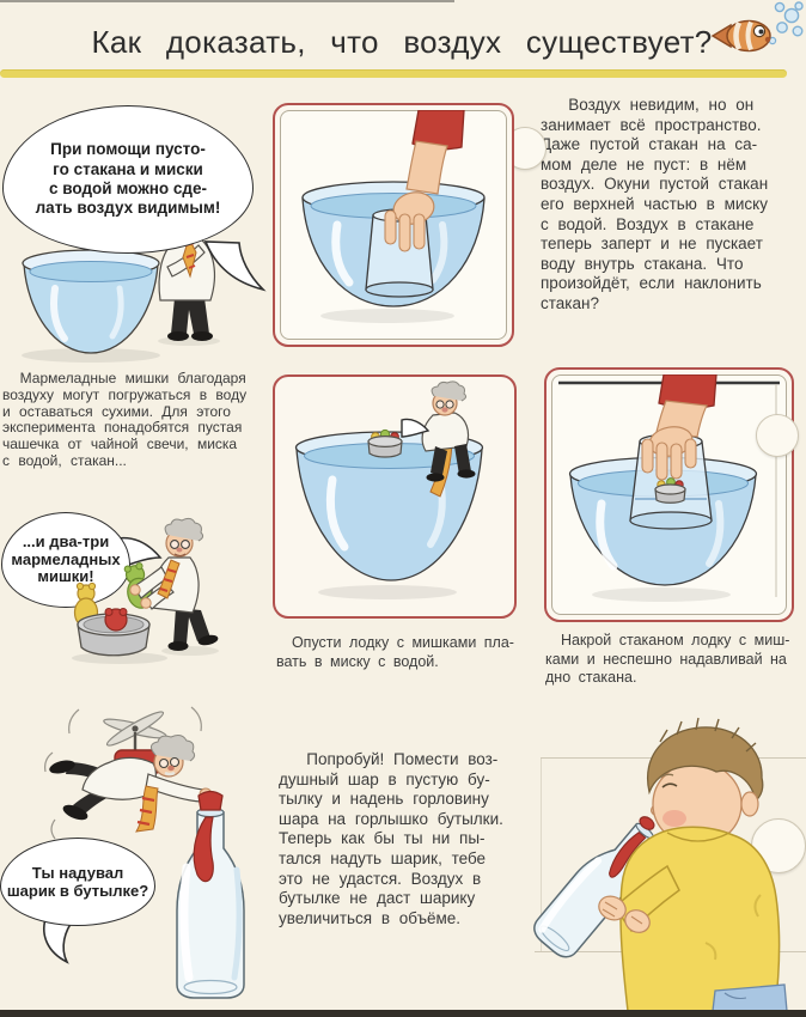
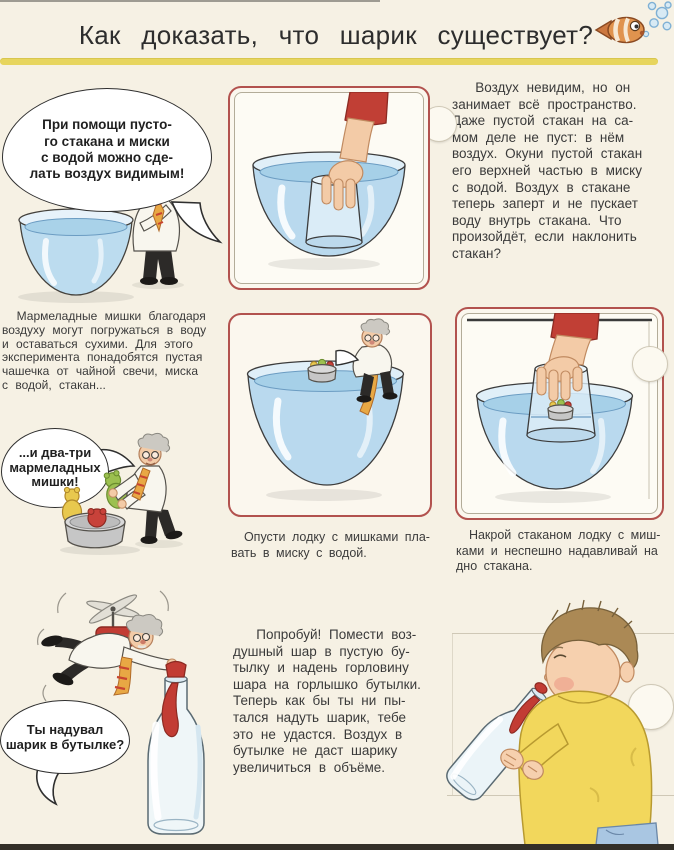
- Как доказать, что воздух существует?
+ Как доказать, что шарик существует?
  При помощи пусто-
  го стакана и миски
  с водой можно сде-
  лать воздух видимым!
  Воздух невидим, но он
  занимает всё пространство.
  аже пустой стакан на са-
  мом деле не пуст: в нём
  воздух. Окуни пустой стакан
  его верхней частью в миску
  с водой. Воздух в стакане
  теперь заперт и не пускает
  воду внутрь стакана. Что
  произойдёт, если наклонить
  стакан?
  Мармеладные мишки благодаря
  воздуху могут погружаться в воду
  и оставаться сухими. Для этого
  эксперимента понадобятся пустая
  чашечка от чайной свечи, миска
  с водой, стакан...
  ...и два-три
  мармеладных
  мишки!
  Опусти лодку с мишками пла-
  вать в миску с водой.
  Накрой стаканом лодку с миш-
  ками и неспешно надавливай на
  дно стакана.
  Ты надувал
  шарик в бутылке?
  Попробуй! Помести воз-
  душный шар в пустую бу-
  тылку и надень горловину
  шара на горлышко бутылки.
  Теперь как бы ты ни пы-
  тался надуть шарик, тебе
  это не удастся. Воздух в
  бутылке не даст шарику
  увеличиться в объёме.
